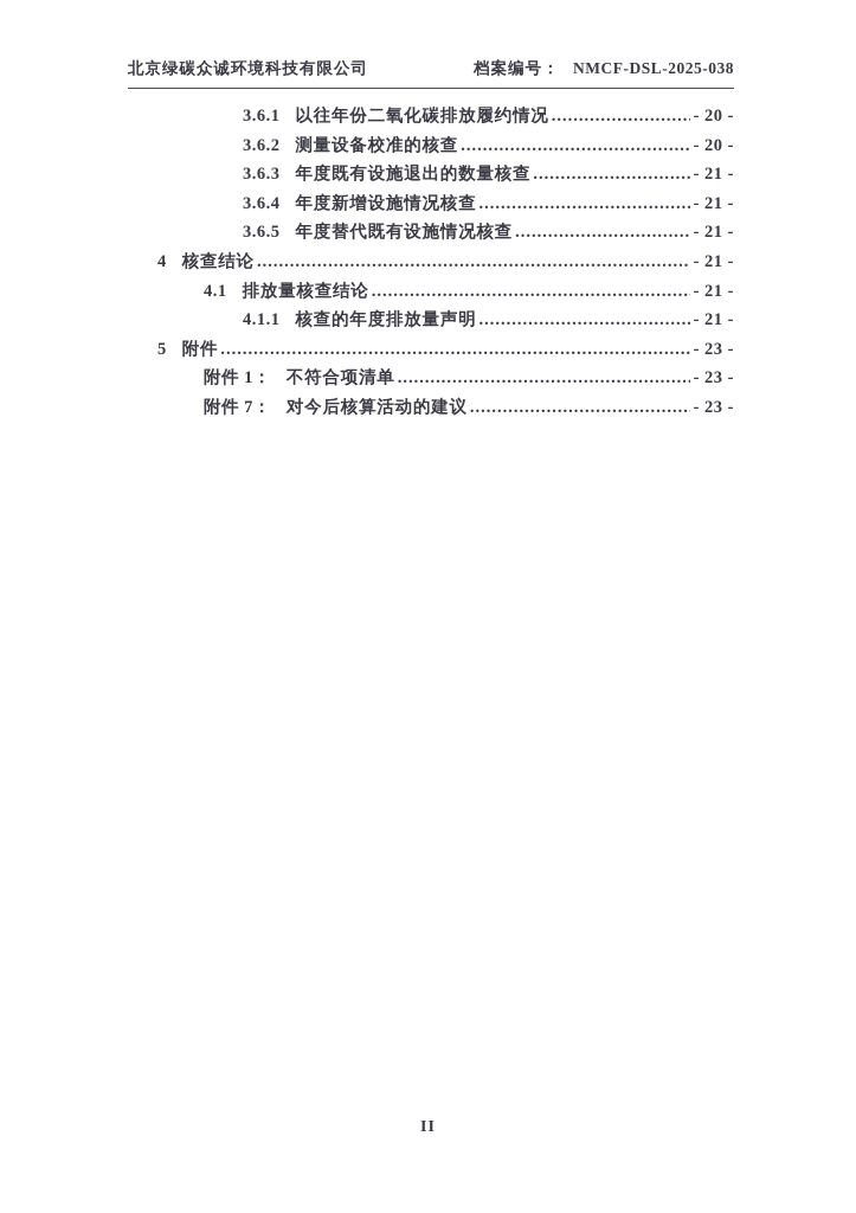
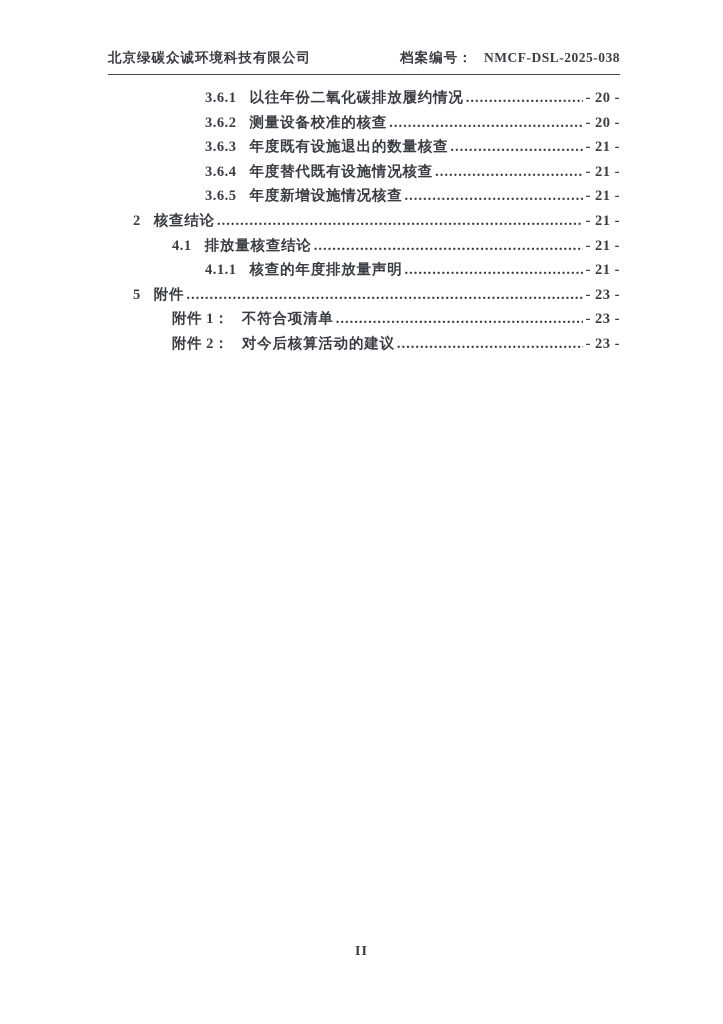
  北京绿碳众诚环境科技有限公司
  档案编号： NMCF-DSL-2025-038
  3.6.1
  以往年份二氧化碳排放履约情况
  - 20 -
  3.6.2
  测量设备校准的核查
  - 20 -
  3.6.3
  年度既有设施退出的数量核查
  - 21 -
  3.6.4
- 年度新增设施情况核查
+ 年度替代既有设施情况核查
  - 21 -
  3.6.5
- 年度替代既有设施情况核查
+ 年度新增设施情况核查
  - 21 -
- 4
+ 2
  核查结论
  - 21 -
  4.1
  排放量核查结论
  - 21 -
  4.1.1
  核查的年度排放量声明
  - 21 -
  5
  附件
  - 23 -
  附件 1：
  不符合项清单
  - 23 -
- 附件 7：
+ 附件 2：
  对今后核算活动的建议
  - 23 -
  II
